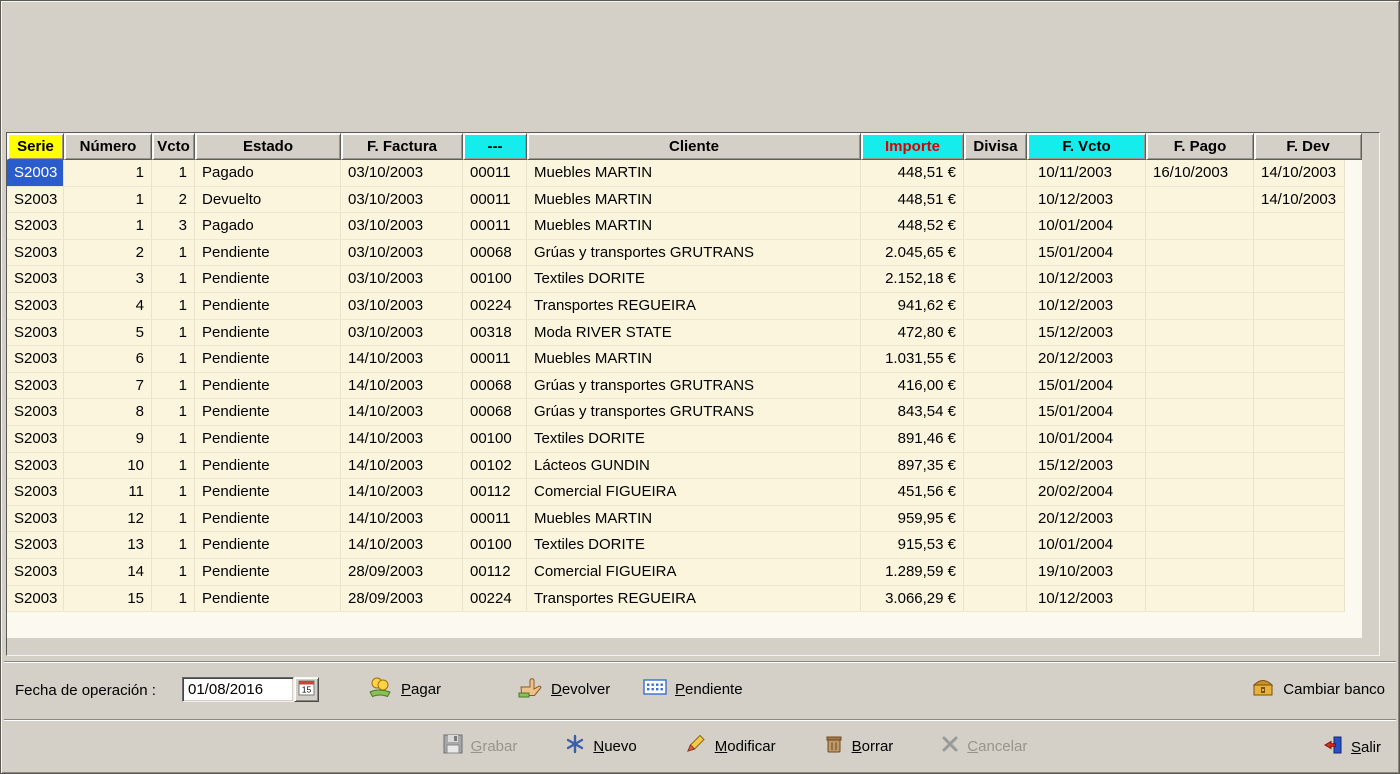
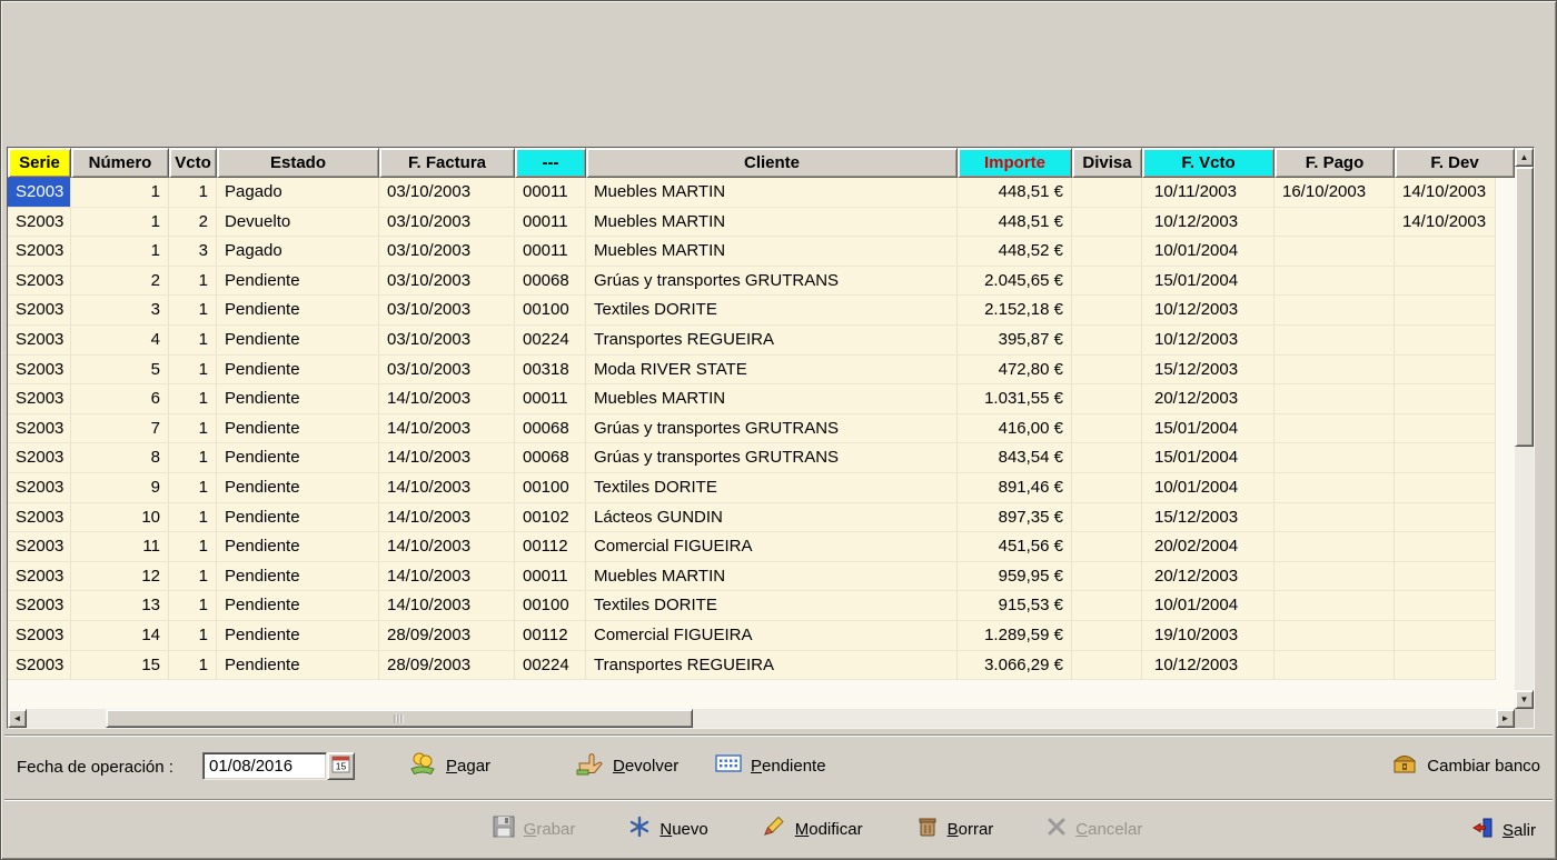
  Serie
  Número
  Vcto
  Estado
  F. Factura
  ---
  Cliente
  Importe
  Divisa
  F. Vcto
  F. Pago
  F. Dev
  S2003
  1
  1
  Pagado
  03/10/2003
  00011
  Muebles MARTIN
  448,51 €
  10/11/2003
  16/10/2003
  14/10/2003
  S2003
  1
  2
  Devuelto
  03/10/2003
  00011
  Muebles MARTIN
  448,51 €
  10/12/2003
  14/10/2003
  S2003
  1
  3
  Pagado
  03/10/2003
  00011
  Muebles MARTIN
  448,52 €
  10/01/2004
  S2003
  2
  1
  Pendiente
  03/10/2003
  00068
  Grúas y transportes GRUTRANS
  2.045,65 €
  15/01/2004
  S2003
  3
  1
  Pendiente
  03/10/2003
  00100
  Textiles DORITE
  2.152,18 €
  10/12/2003
  S2003
  4
  1
  Pendiente
  03/10/2003
  00224
  Transportes REGUEIRA
- 941,62 €
+ 395,87 €
  10/12/2003
  S2003
  5
  1
  Pendiente
  03/10/2003
  00318
  Moda RIVER STATE
  472,80 €
  15/12/2003
  S2003
  6
  1
  Pendiente
  14/10/2003
  00011
  Muebles MARTIN
  1.031,55 €
  20/12/2003
  S2003
  7
  1
  Pendiente
  14/10/2003
  00068
  Grúas y transportes GRUTRANS
  416,00 €
  15/01/2004
  S2003
  8
  1
  Pendiente
  14/10/2003
  00068
  Grúas y transportes GRUTRANS
  843,54 €
  15/01/2004
  S2003
  9
  1
  Pendiente
  14/10/2003
  00100
  Textiles DORITE
  891,46 €
  10/01/2004
  S2003
  10
  1
  Pendiente
  14/10/2003
  00102
  Lácteos GUNDIN
  897,35 €
  15/12/2003
  S2003
  11
  1
  Pendiente
  14/10/2003
  00112
  Comercial FIGUEIRA
  451,56 €
  20/02/2004
  S2003
  12
  1
  Pendiente
  14/10/2003
  00011
  Muebles MARTIN
  959,95 €
  20/12/2003
  S2003
  13
  1
  Pendiente
  14/10/2003
  00100
  Textiles DORITE
  915,53 €
  10/01/2004
  S2003
  14
  1
  Pendiente
  28/09/2003
  00112
  Comercial FIGUEIRA
  1.289,59 €
  19/10/2003
  S2003
  15
  1
  Pendiente
  28/09/2003
  00224
  Transportes REGUEIRA
  3.066,29 €
  10/12/2003
+ ▲
+ ▼
+ ◄
+ ►
  Fecha de operación :
  01/08/2016
  15
  Pagar
  Devolver
  Pendiente
  Cambiar banco
  Grabar
  Nuevo
  Modificar
  Borrar
  Cancelar
  Salir
